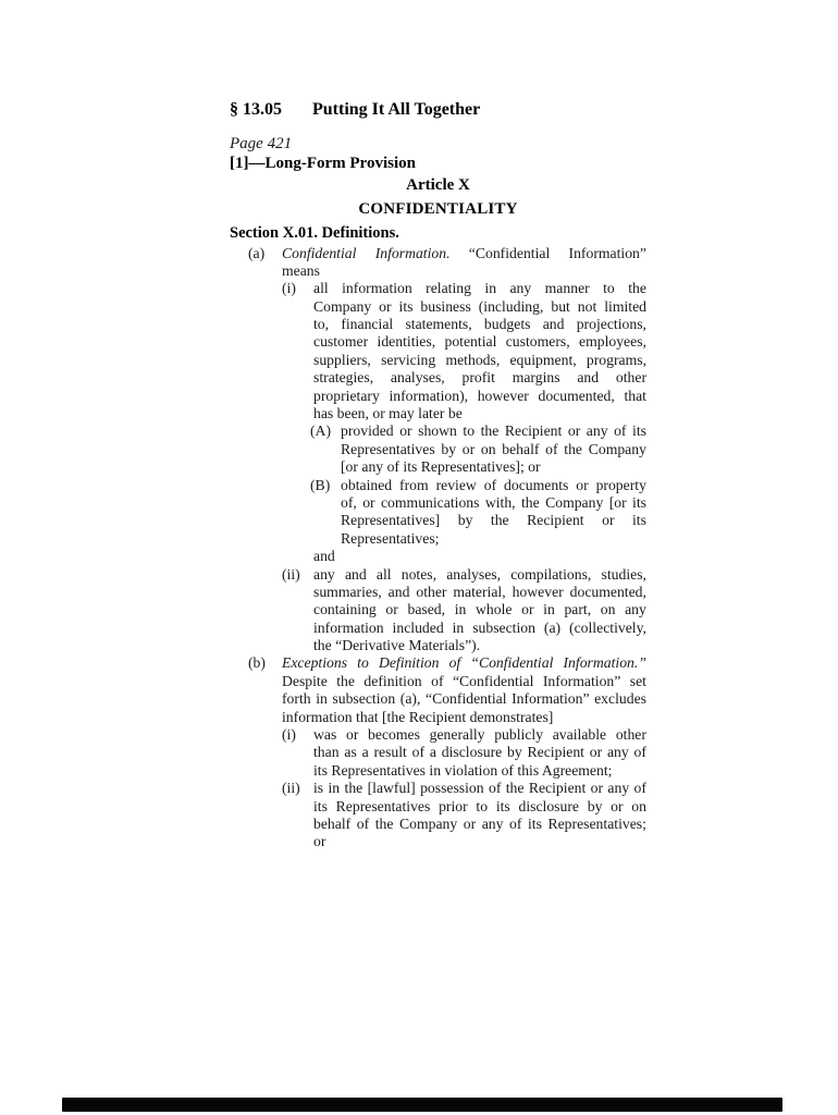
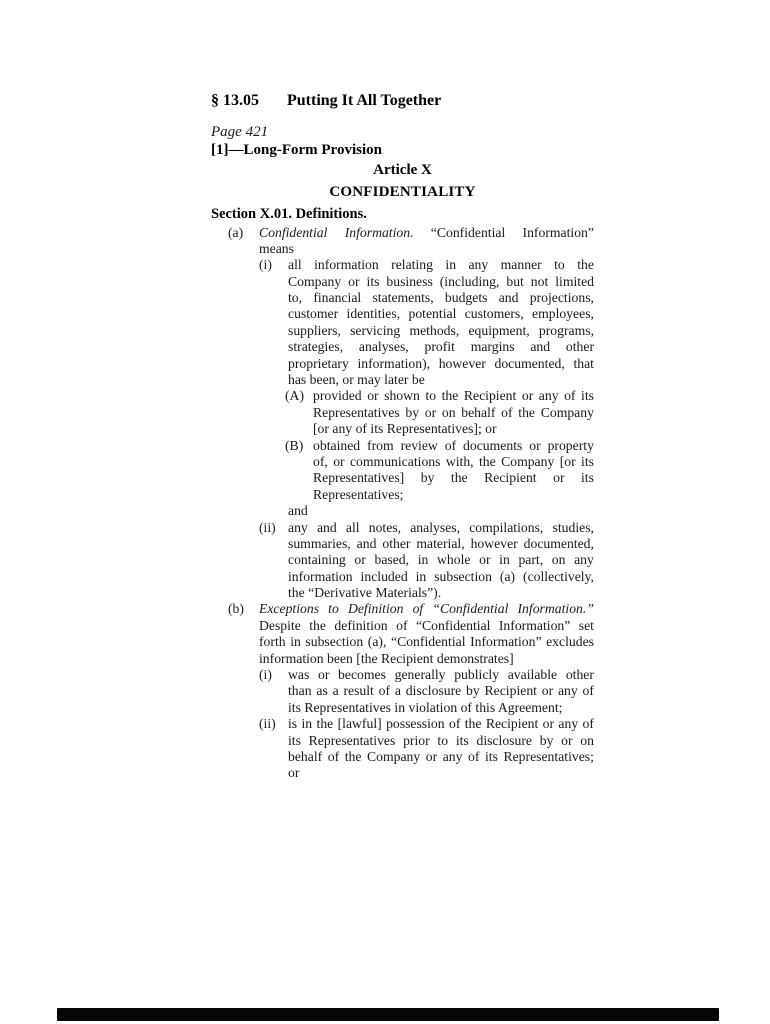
  § 13.05 Putting It All Together
  Page 421
  [1]—Long-Form Provision
  Article X
  CONFIDENTIALITY
  Section X.01. Definitions.
  (a)
  Confidential
  Information.
  “Confidential
  Information”
  means
  (i)
  all
  information
  relating
  in
  any
  manner
  to
  the
  Company
  or
  its
  business
  (including,
  but
  not
  limited
  to,
  financial
  statements,
  budgets
  and
  projections,
  customer
  identities,
  potential
  customers,
  employees,
  suppliers,
  servicing
  methods,
  equipment,
  programs,
  strategies,
  analyses,
  profit
  margins
  and
  other
  proprietary
  information),
  however
  documented,
  that
  has been, or may later be
  (A)
  provided
  or
  shown
  to
  the
  Recipient
  or
  any
  of
  its
  Representatives
  by
  or
  on
  behalf
  of
  the
  Company
  [or any of its Representatives]; or
  (B)
  obtained
  from
  review
  of
  documents
  or
  property
  of,
  or
  communications
  with,
  the
  Company
  [or
  its
  Representatives]
  by
  the
  Recipient
  or
  its
  Representatives;
  and
  (ii)
  any
  and
  all
  notes,
  analyses,
  compilations,
  studies,
  summaries,
  and
  other
  material,
  however
  documented,
  containing
  or
  based,
  in
  whole
  or
  in
  part,
  on
  any
  information
  included
  in
  subsection
  (a)
  (collectively,
  the “Derivative Materials”).
  (b)
  Exceptions
  to
  Definition
  of
  “Confidential
  Information.”
  Despite
  the
  definition
  of
  “Confidential
  Information”
  set
  forth
  in
  subsection
  (a),
  “Confidential
  Information”
  excludes
- information that [the Recipient demonstrates]
+ information been [the Recipient demonstrates]
  (i)
  was
  or
  becomes
  generally
  publicly
  available
  other
  than
  as
  a
  result
  of
  a
  disclosure
  by
  Recipient
  or
  any
  of
  its Representatives in violation of this Agreement;
  (ii)
  is
  in
  the
  [lawful]
  possession
  of
  the
  Recipient
  or
  any
  of
  its
  Representatives
  prior
  to
  its
  disclosure
  by
  or
  on
  behalf
  of
  the
  Company
  or
  any
  of
  its
  Representatives;
  or
